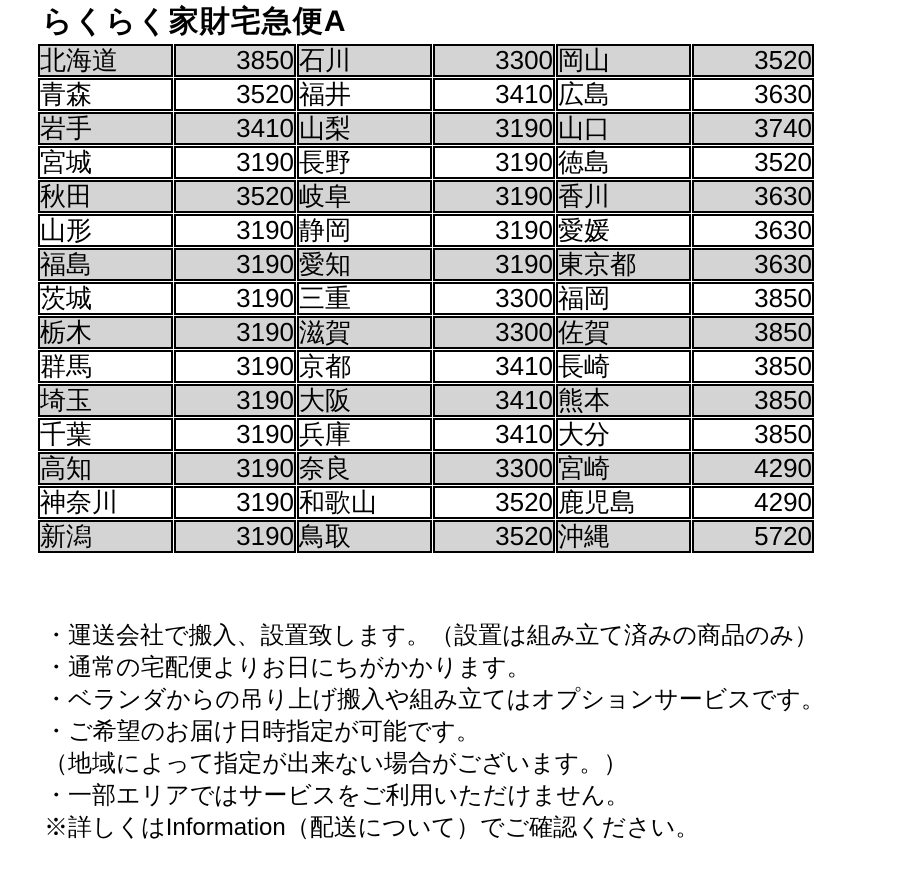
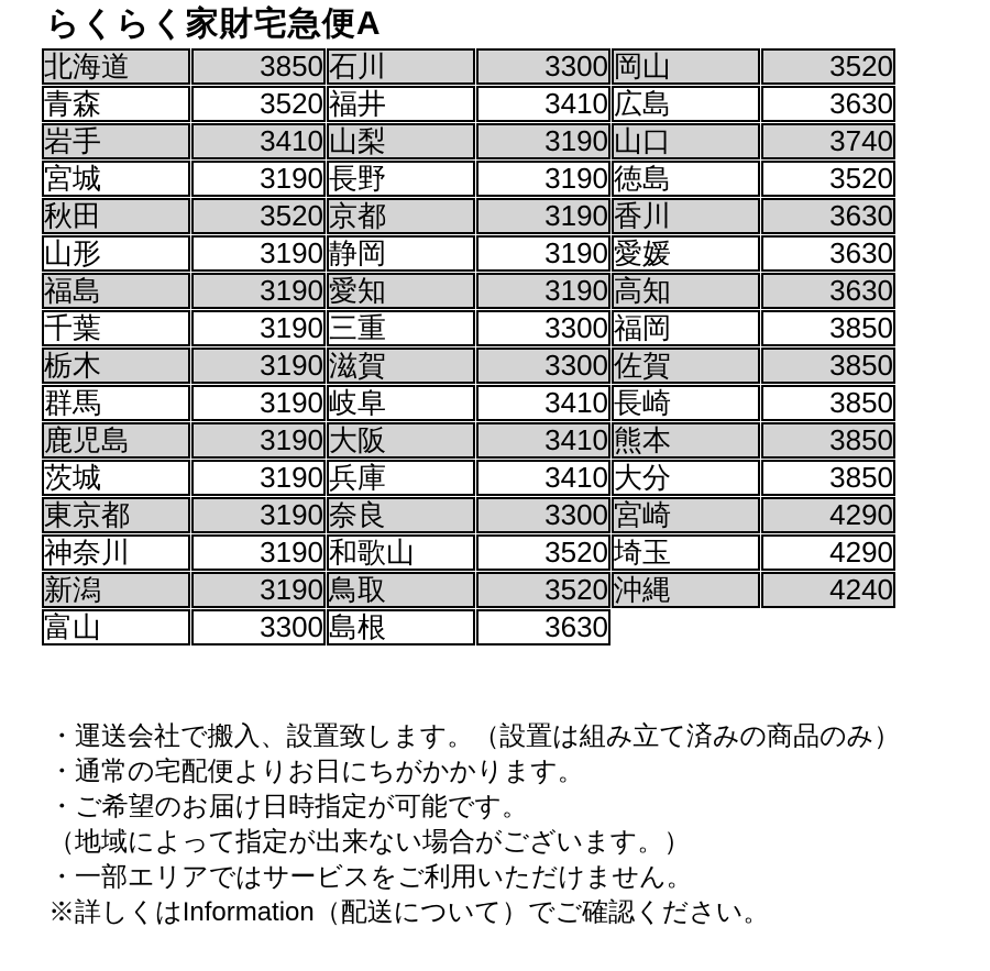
  らくらく家財宅急便A
  北海道	3850	石川	3300	岡山	3520
  青森	3520	福井	3410	広島	3630
  岩手	3410	山梨	3190	山口	3740
  宮城	3190	長野	3190	徳島	3520
- 秋田	3520	岐阜	3190	香川	3630
+ 秋田	3520	京都	3190	香川	3630
  山形	3190	静岡	3190	愛媛	3630
- 福島	3190	愛知	3190	東京都	3630
+ 福島	3190	愛知	3190	高知	3630
- 茨城	3190	三重	3300	福岡	3850
+ 千葉	3190	三重	3300	福岡	3850
  栃木	3190	滋賀	3300	佐賀	3850
- 群馬	3190	京都	3410	長崎	3850
+ 群馬	3190	岐阜	3410	長崎	3850
- 埼玉	3190	大阪	3410	熊本	3850
+ 鹿児島	3190	大阪	3410	熊本	3850
- 千葉	3190	兵庫	3410	大分	3850
+ 茨城	3190	兵庫	3410	大分	3850
- 高知	3190	奈良	3300	宮崎	4290
+ 東京都	3190	奈良	3300	宮崎	4290
- 神奈川	3190	和歌山	3520	鹿児島	4290
+ 神奈川	3190	和歌山	3520	埼玉	4290
- 新潟	3190	鳥取	3520	沖縄	5720
+ 新潟	3190	鳥取	3520	沖縄	4240
+ 富山	3300	島根	3630
  ・運送会社で搬入、設置致します。（設置は組み立て済みの商品のみ）
  ・通常の宅配便よりお日にちがかかります。
- ・ベランダからの吊り上げ搬入や組み立てはオプションサービスです。
  ・ご希望のお届け日時指定が可能です。
  （地域によって指定が出来ない場合がございます。）
  ・一部エリアではサービスをご利用いただけません。
  ※詳しくはInformation（配送について）でご確認ください。
